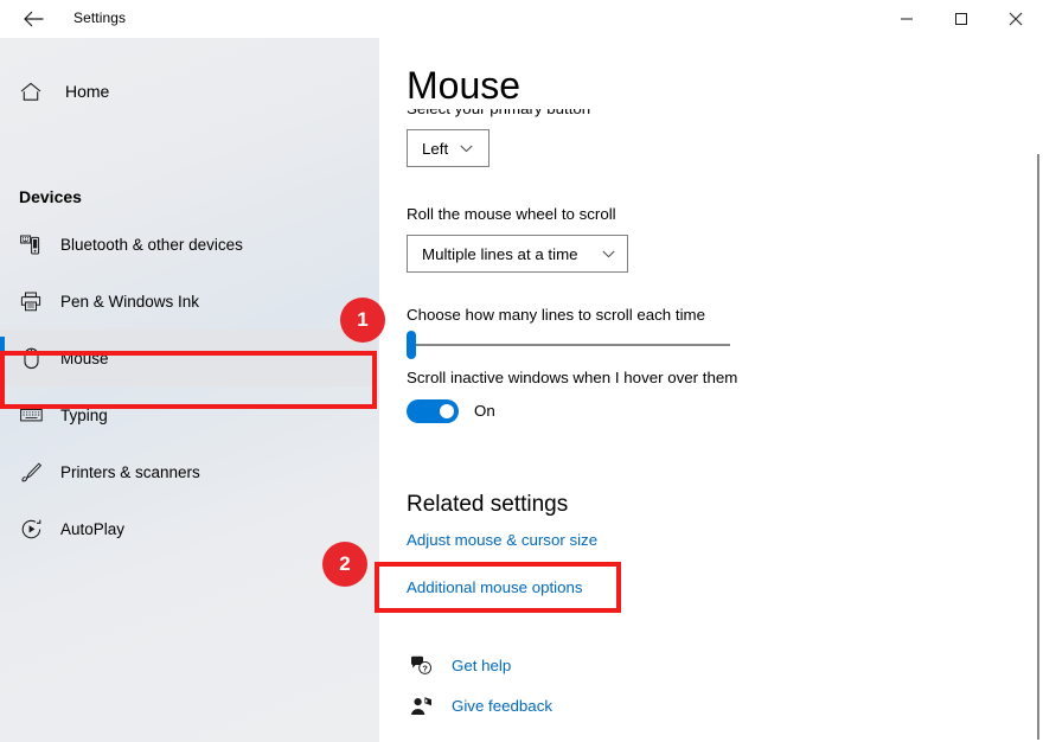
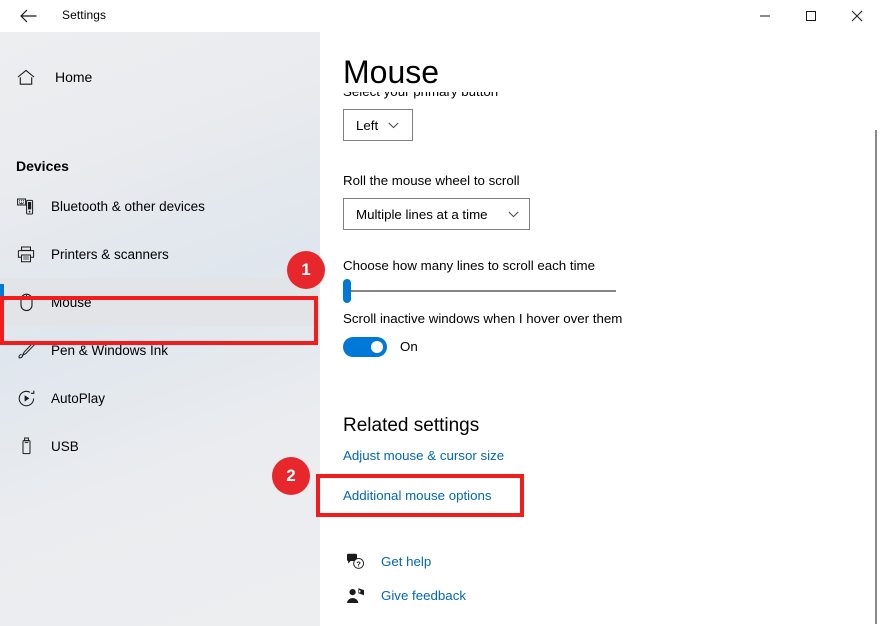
  Settings
  Home
  Devices
  Bluetooth & other devices
- Pen & Windows Ink
+ Printers & scanners
  Mouse
- Typing
- Printers & scanners
+ Pen & Windows Ink
  AutoPlay
+ USB
  Left
  Roll the mouse wheel to scroll
  Multiple lines at a time
  Choose how many lines to scroll each time
  Scroll inactive windows when I hover over them
  On
  Related settings
  Adjust mouse & cursor size
  Additional mouse options
  ?
  Get help
  Give feedback
  Mouse
  1
  2
